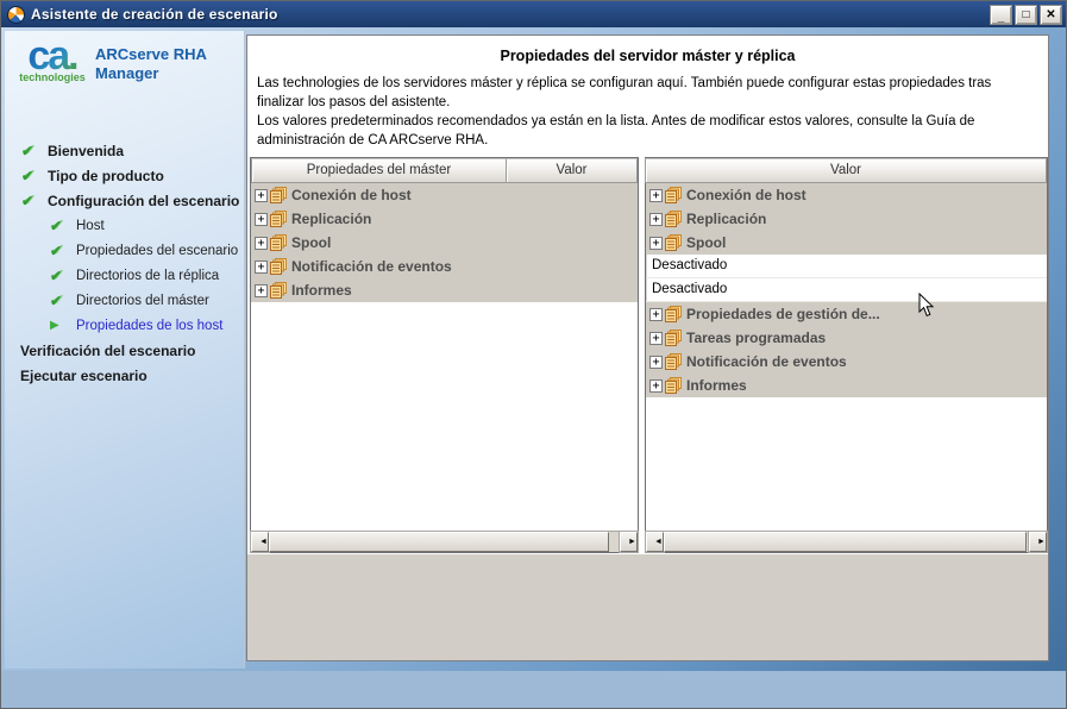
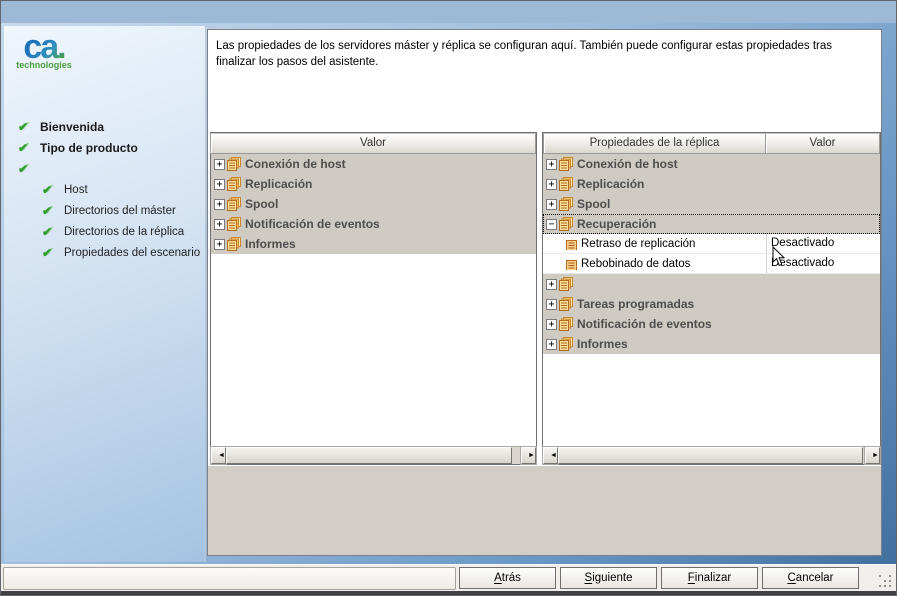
- Asistente de creación de escenario
- _
- □
- ✕
  ca.
  technologies
- ARCserve RHA
- Manager
  ✔
  Bienvenida
  ✔
  Tipo de producto
  ✔
- Configuración del escenario
  ✔
  Host
  ✔
- Propiedades del escenario
+ Directorios del máster
  ✔
  Directorios de la réplica
  ✔
- Directorios del máster
+ Propiedades del escenario
- ▶
- Propiedades de los host
- Verificación del escenario
- Ejecutar escenario
- Propiedades del servidor máster y réplica
- Las technologies de los servidores máster y réplica se configuran aquí. También puede configurar estas propiedades tras finalizar los pasos del asistente.
+ Las propiedades de los servidores máster y réplica se configuran aquí. También puede configurar estas propiedades tras finalizar los pasos del asistente.
- Los valores predeterminados recomendados ya están en la lista. Antes de modificar estos valores, consulte la Guía de administración de CA ARCserve RHA.
- Propiedades del máster
  Valor
  +
  Conexión de host
  +
  Replicación
  +
  Spool
  +
  Notificación de eventos
  +
  Informes
+ Propiedades de la réplica
  Valor
  +
  Conexión de host
  +
  Replicación
  +
  Spool
+ −
+ Recuperación
+ Retraso de replicación
  Desactivado
+ Rebobinado de datos
  Desactivado
  +
- Propiedades de gestión de...
  +
  Tareas programadas
  +
  Notificación de eventos
  +
  Informes
+ Atrás
+ Siguiente
+ Finalizar
+ Cancelar
